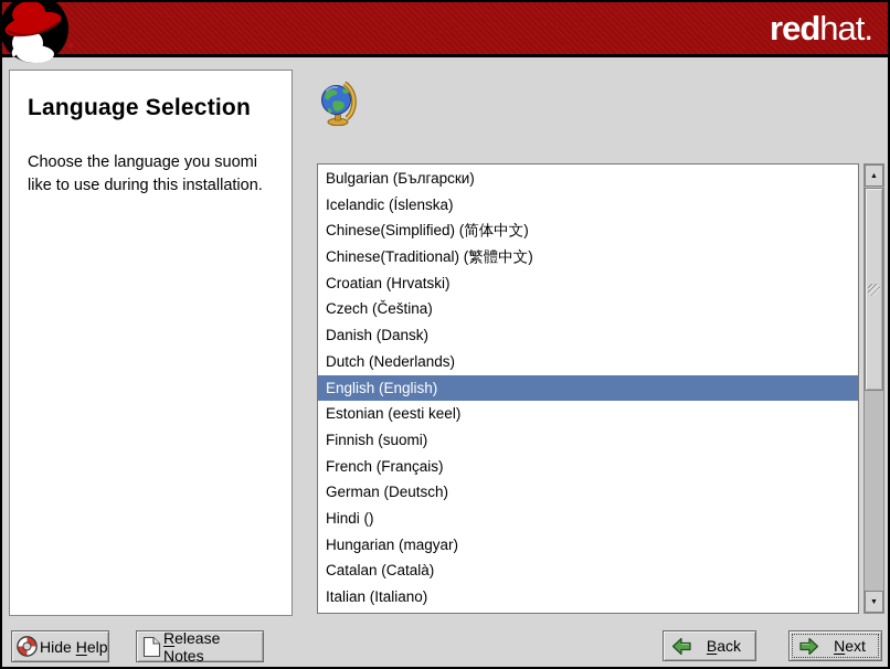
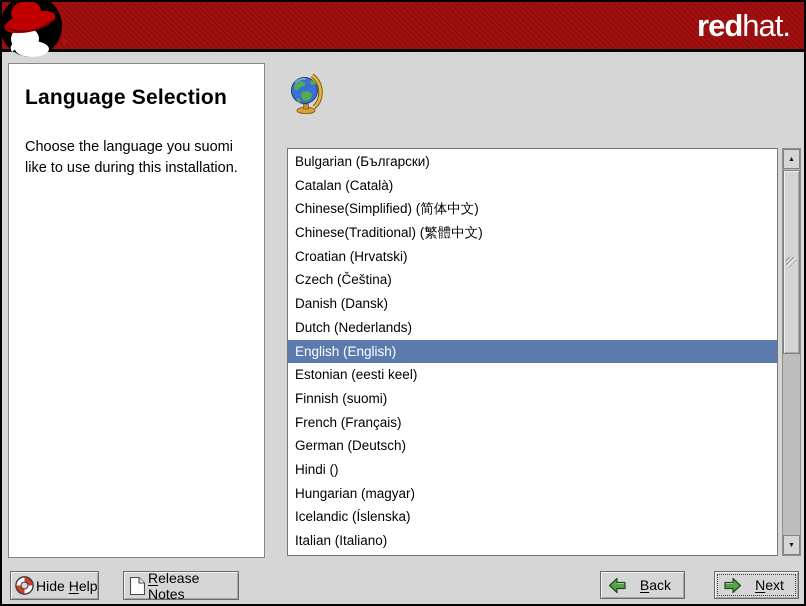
  redhat.
  Language Selection
  Choose the language you suomi like to use during this installation.
  Bulgarian (Български)
- Icelandic (Íslenska)
+ Catalan (Català)
  Chinese(Simplified) (简体中文)
  Chinese(Traditional) (繁體中文)
  Croatian (Hrvatski)
  Czech (Čeština)
  Danish (Dansk)
  Dutch (Nederlands)
  English (English)
  Estonian (eesti keel)
  Finnish (suomi)
  French (Français)
  German (Deutsch)
  Hindi ()
  Hungarian (magyar)
- Catalan (Català)
+ Icelandic (Íslenska)
  Italian (Italiano)
  Hide Help
  Release Notes
  Back
  Next
